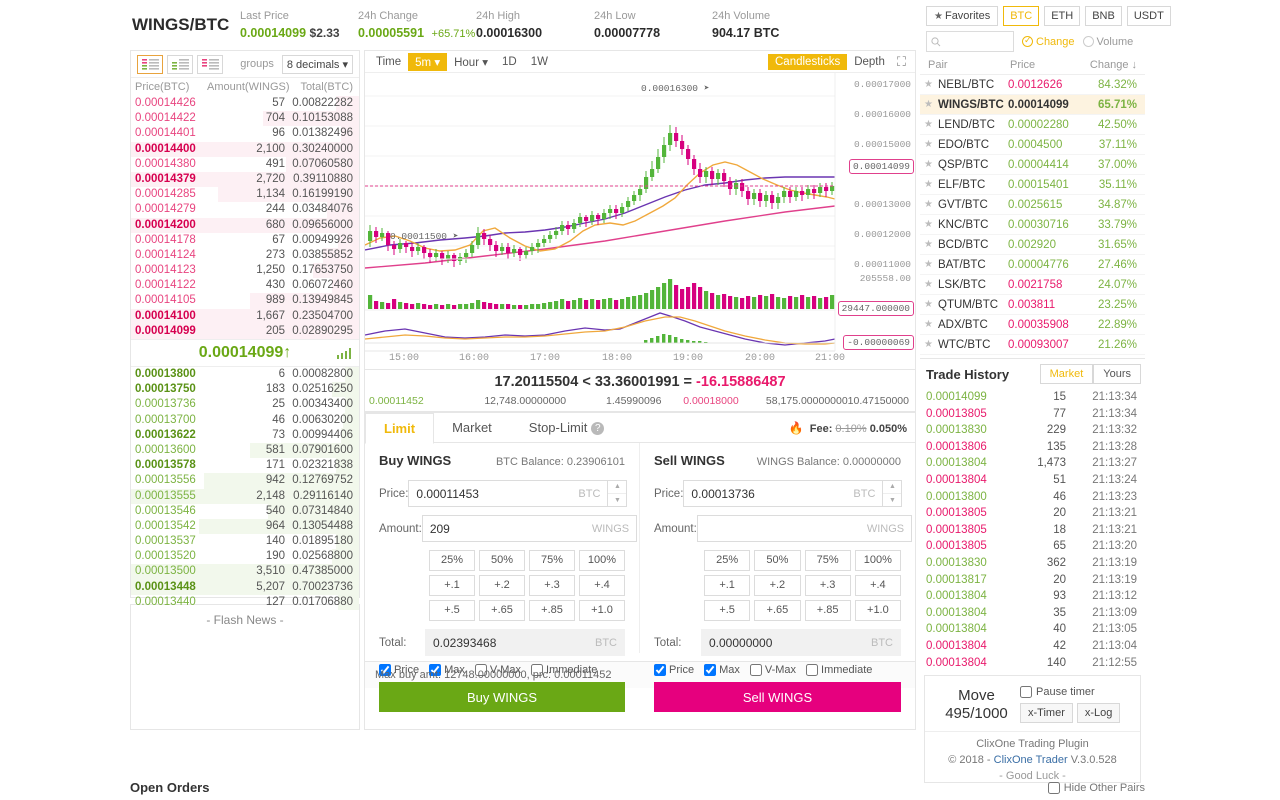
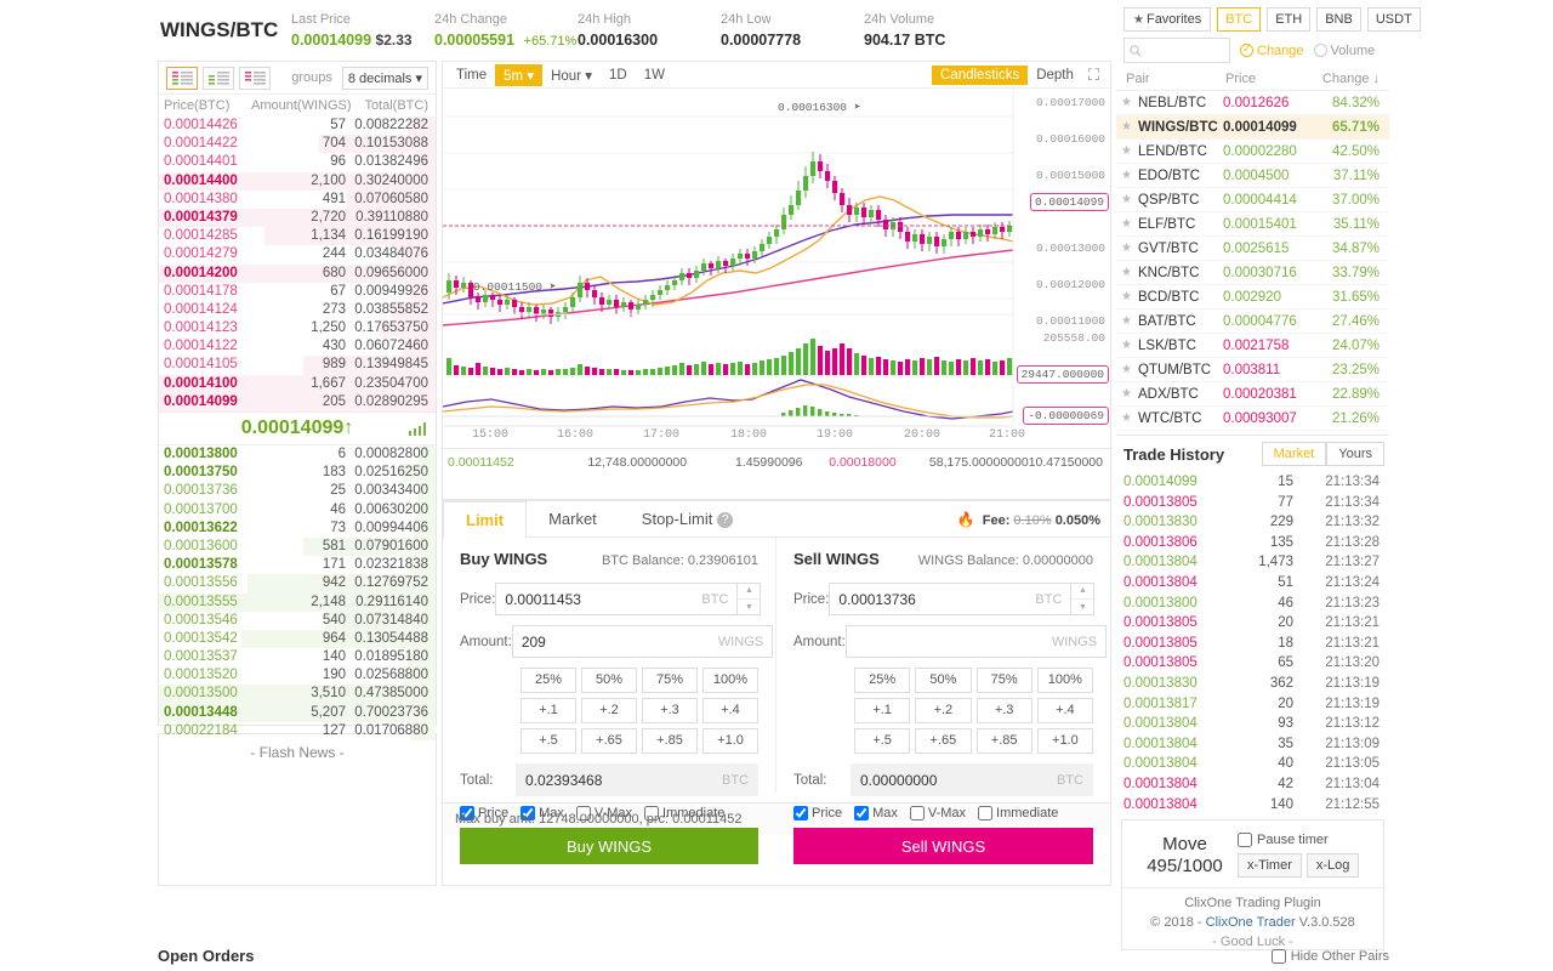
  WINGS/BTC
  Last Price
  0.00014099 $2.33
  24h Change
  0.00005591 +65.71%
  24h High
  0.00016300
  24h Low
  0.00007778
  24h Volume
  904.17 BTC
  groups
  8 decimals ▾
  Price(BTC)
  Amount(WINGS
  Total(BTC)
  0.00014426
  57
  0.00822282
  0.00014422
  704
  0.10153088
  0.00014401
  96
  0.01382496
  0.00014400
  2,100
  0.30240000
  0.00014380
  491
  0.07060580
  0.00014379
  2,720
  0.39110880
  0.00014285
  1,134
  0.16199190
  0.00014279
  244
  0.03484076
  0.00014200
  680
  0.09656000
  0.00014178
  67
  0.00949926
  0.00014124
  273
  0.03855852
  0.00014123
  1,250
  0.17653750
  0.00014122
  430
  0.06072460
  0.00014105
  989
  0.13949845
  0.00014100
  1,667
  0.23504700
  0.00014099
  205
  0.02890295
  0.00014099↑
  0.00013800
  6
  0.00082800
  0.00013750
  183
  0.02516250
  0.00013736
  25
  0.00343400
  0.00013700
  46
  0.00630200
  0.00013622
  73
  0.00994406
  0.00013600
  581
  0.07901600
  0.00013578
  171
  0.02321838
  0.00013556
  942
  0.12769752
  0.00013555
  2,148
  0.29116140
  0.00013546
  540
  0.07314840
  0.00013542
  964
  0.13054488
  0.00013537
  140
  0.01895180
  0.00013520
  190
  0.02568800
  0.00013500
  3,510
  0.47385000
  0.00013448
  5,207
  0.70023736
- 0.00013440
+ 0.00022184
  127
  0.01706880
  - Flash News -
  Time
  5m ▾
  Hour ▾
  1D
  1W
  Candlesticks
  Depth
  ⛶
  0.00017000
  0.00016000
  0.00015000
  0.00013000
  0.00012000
  0.00011000
  205558.00
  0.00014099
  29447.000000
  -0.00000069
  0.00016300 ➤
  0.00011500 ➤
  15:00
  16:00
  17:00
  18:00
  19:00
  20:00
  21:00
- 17.20115504 < 33.36001991 = -16.15886487
  0.00011452
  12,748.00000000
  1.45990096
  0.00018000
  58,175.00000000
  10.47150000
  Limit
  Market
  Stop-Limit ?
  🔥 Fee: 0.10% 0.050%
  Buy WINGS
  BTC Balance: 0.23906101
  Price:
  0.00011453
  BTC
  Amount:
  209
  WINGS
  25%
  50%
  75%
  100%
  +.1
  +.2
  +.3
  +.4
  +.5
  +.65
  +.85
  +1.0
  Total:
  0.02393468
  BTC
  Buy WINGS
  Sell WINGS
  WINGS Balance: 0.00000000
  Price:
  0.00013736
  BTC
  Amount:
  WINGS
  25%
  50%
  75%
  100%
  +.1
  +.2
  +.3
  +.4
  +.5
  +.65
  +.85
  +1.0
  Total:
  0.00000000
  BTC
  Price
  Max
  V-Max
  Immediate
  Sell WINGS
  Max buy amt: 12748.00000000, prc: 0.00011452
  ★
  Favorites
  BTC
  ETH
  BNB
  USDT
  Change
  Volume
  Pair
  Price
  Change ↓
  ★
  NEBL/BTC
  0.0012626
  84.32%
  ★
  WINGS/BTC
  0.00014099
  65.71%
  ★
  LEND/BTC
  0.00002280
  42.50%
  ★
  EDO/BTC
  0.0004500
  37.11%
  ★
  QSP/BTC
  0.00004414
  37.00%
  ★
  ELF/BTC
  0.00015401
  35.11%
  ★
  GVT/BTC
  0.0025615
  34.87%
  ★
  KNC/BTC
  0.00030716
  33.79%
  ★
  BCD/BTC
  0.002920
  31.65%
  ★
  BAT/BTC
  0.00004776
  27.46%
  ★
  LSK/BTC
  0.0021758
  24.07%
  ★
  QTUM/BTC
  0.003811
  23.25%
  ★
  ADX/BTC
- 0.00035908
+ 0.00020381
  22.89%
  ★
  WTC/BTC
  0.00093007
  21.26%
  Trade History
  Market
  Yours
  0.00014099
  15
  21:13:34
  0.00013805
  77
  21:13:34
  0.00013830
  229
  21:13:32
  0.00013806
  135
  21:13:28
  0.00013804
  1,473
  21:13:27
  0.00013804
  51
  21:13:24
  0.00013800
  46
  21:13:23
  0.00013805
  20
  21:13:21
  0.00013805
  18
  21:13:21
  0.00013805
  65
  21:13:20
  0.00013830
  362
  21:13:19
  0.00013817
  20
  21:13:19
  0.00013804
  93
  21:13:12
  0.00013804
  35
  21:13:09
  0.00013804
  40
  21:13:05
  0.00013804
  42
  21:13:04
  0.00013804
  140
  21:12:55
  Move
  495/1000
  Pause timer
  x-Timer
  x-Log
  ClixOne Trading Plugin
  © 2018 - ClixOne Trader V.3.0.528
  - Good Luck -
  Open Orders
  Hide Other Pairs
